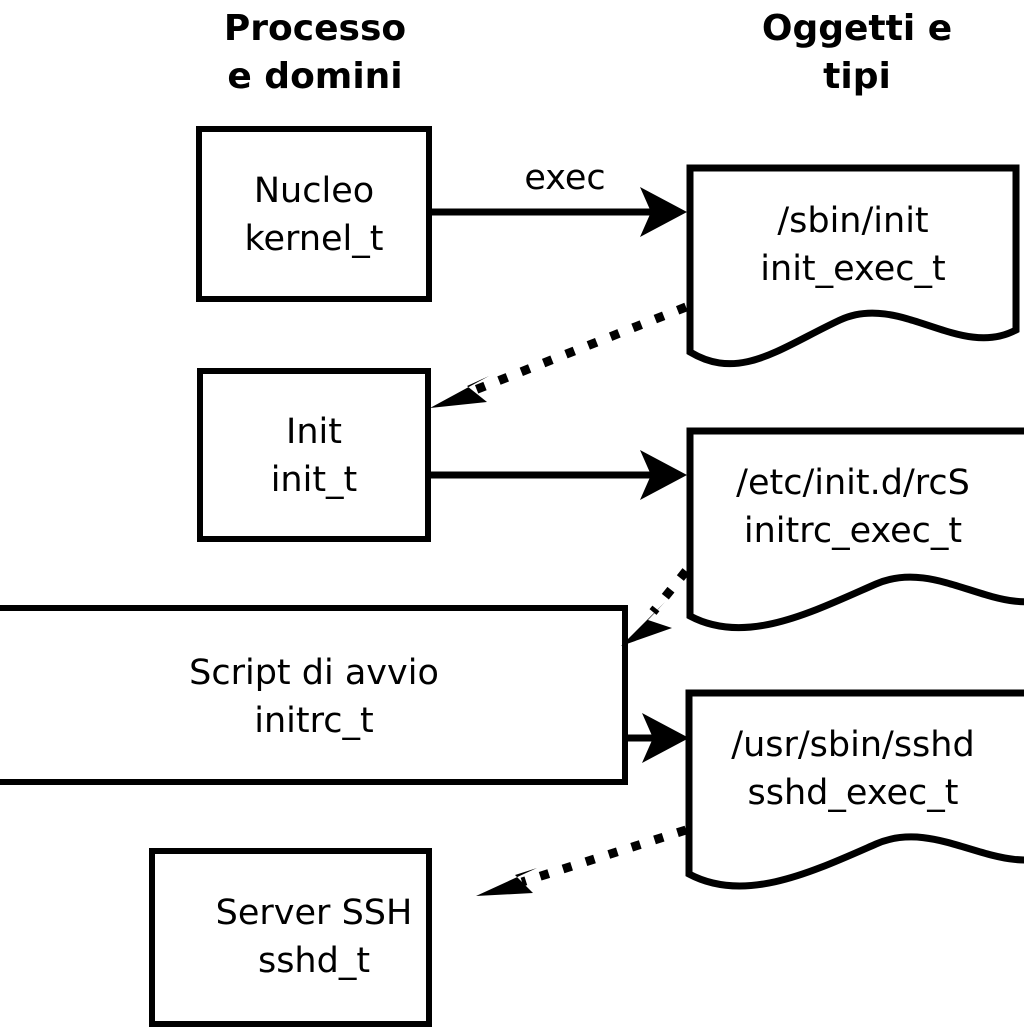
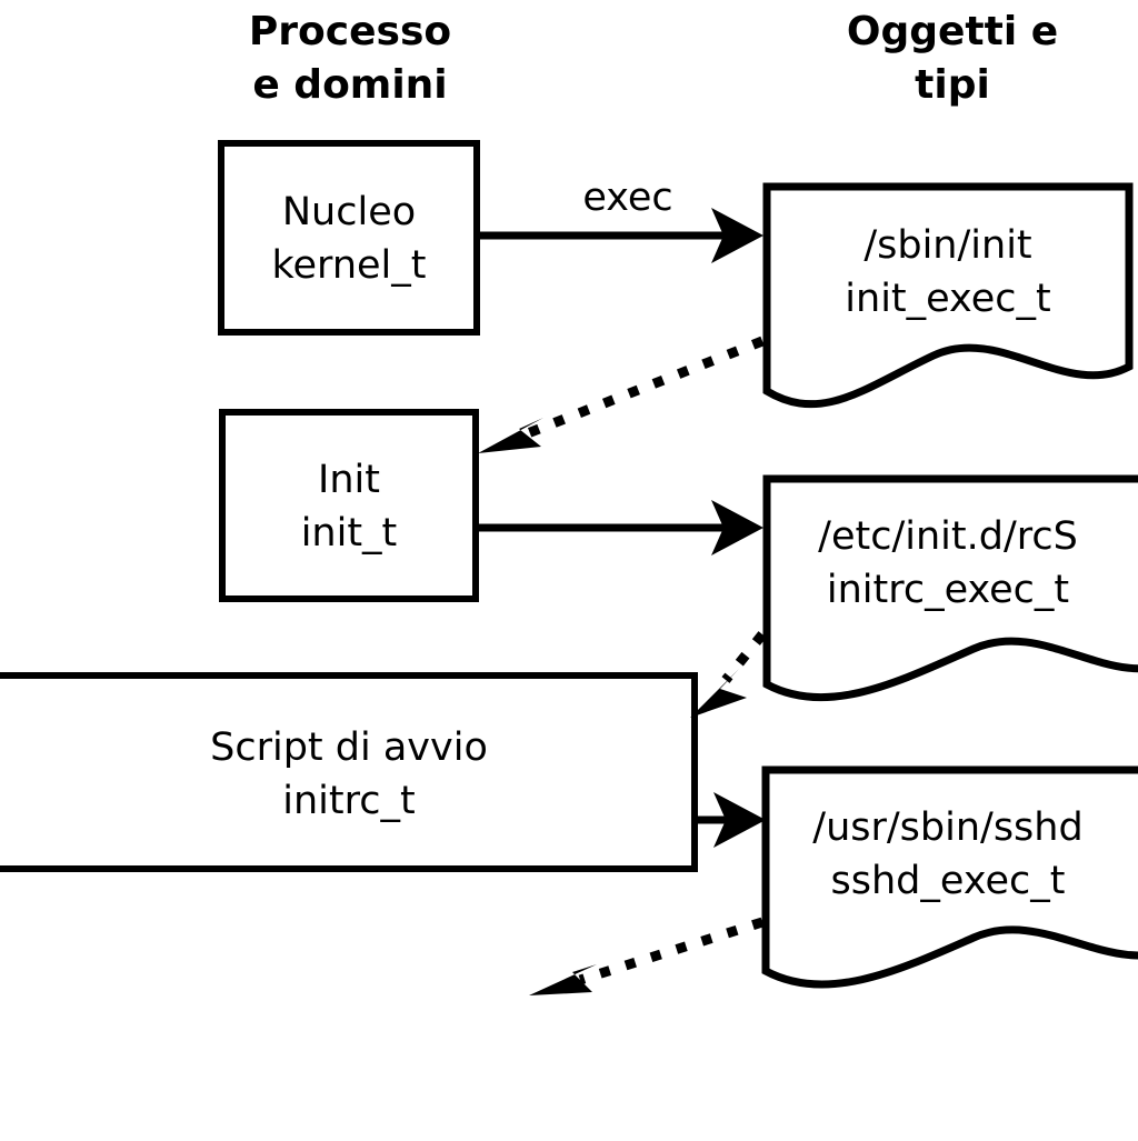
  Processo
  e domini
  Oggetti e
  tipi
  Nucleo
  kernel_t
  Init
  init_t
  Script di avvio
  initrc_t
- Server SSH
- sshd_t
  /sbin/init
  init_exec_t
  /etc/init.d/rcS
  initrc_exec_t
  /usr/sbin/sshd
  sshd_exec_t
  exec
